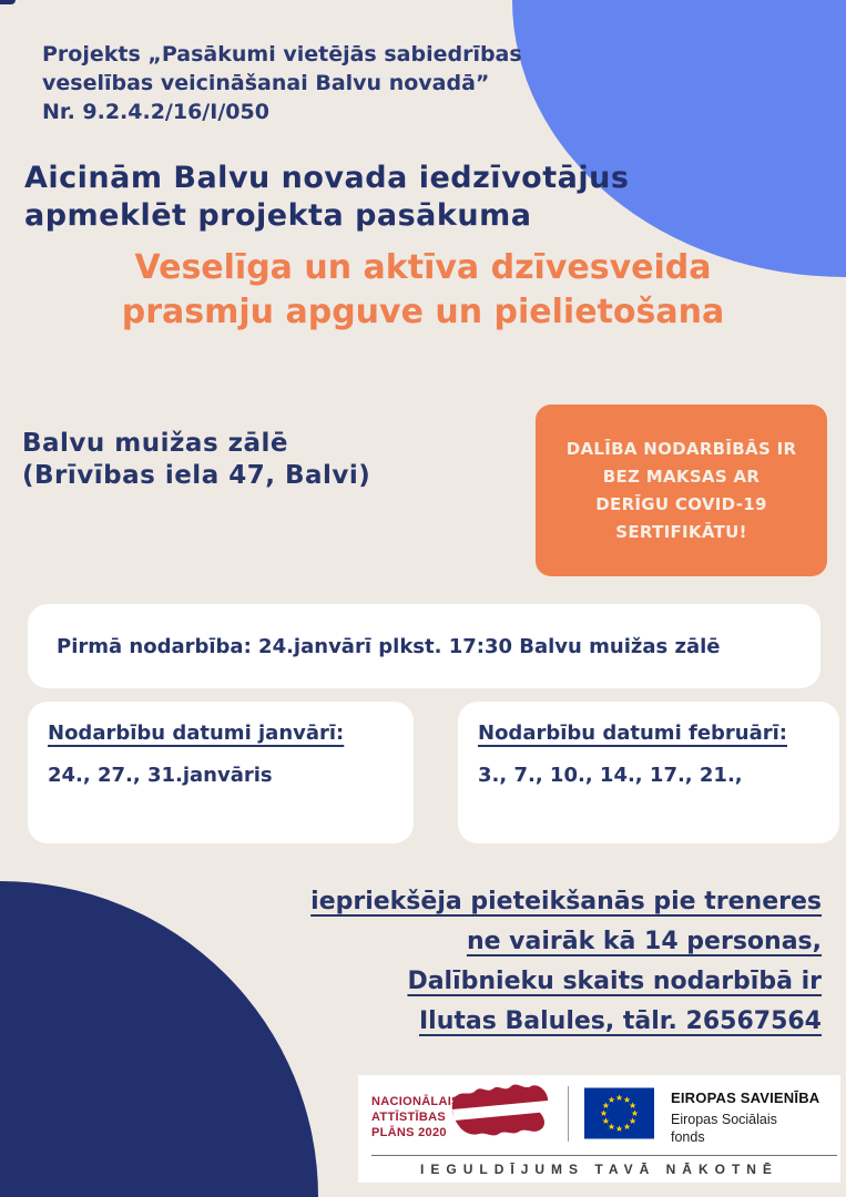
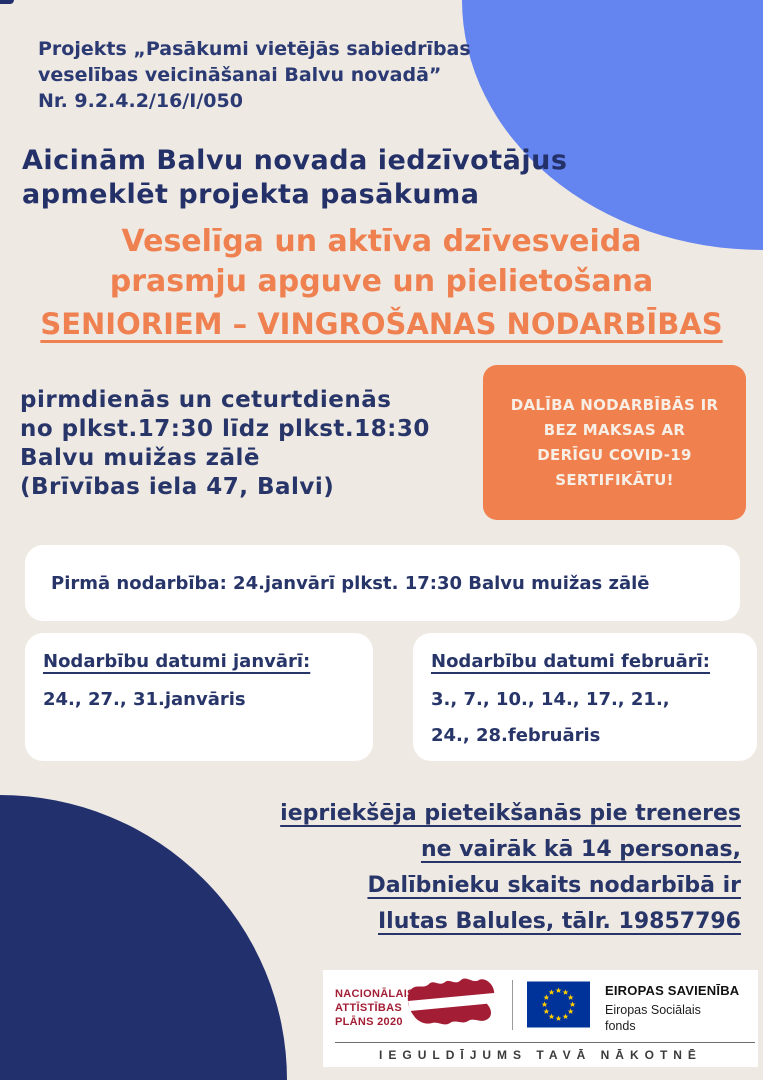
  Projekts „Pasākumi vietējās sabiedrības
  veselības veicināšanai Balvu novadā”
  Nr. 9.2.4.2/16/I/050
  Aicinām Balvu novada iedzīvotājus
  apmeklēt projekta pasākuma
  Veselīga un aktīva dzīvesveida
  prasmju apguve un pielietošana
+ SENIORIEM – VINGROŠANAS NODARBĪBAS
+ pirmdienās un ceturtdienās
+ no plkst.17:30 līdz plkst.18:30
  Balvu muižas zālē
  (Brīvības iela 47, Balvi)
  DALĪBA NODARBĪBĀS IR
  BEZ MAKSAS AR
  DERĪGU COVID-19
  SERTIFIKĀTU!
  Pirmā nodarbība: 24.janvārī plkst. 17:30 Balvu muižas zālē
  Nodarbību datumi janvārī:
  24., 27., 31.janvāris
  Nodarbību datumi februārī:
  3., 7., 10., 14., 17., 21.,
+ 24., 28.februāris
  iepriekšēja pieteikšanās pie treneres
  ne vairāk kā 14 personas,
  Dalībnieku skaits nodarbībā ir
- Ilutas Balules, tālr. 26567564
+ Ilutas Balules, tālr. 19857796
  NACIONĀLAI
  ATTĪSTĪBAS
  PLĀNS 2020
  EIROPAS SAVIENĪBA
  Eiropas Sociālais
  fonds
  IEGULDĪJUMS TAVĀ NĀKOTNĒ
